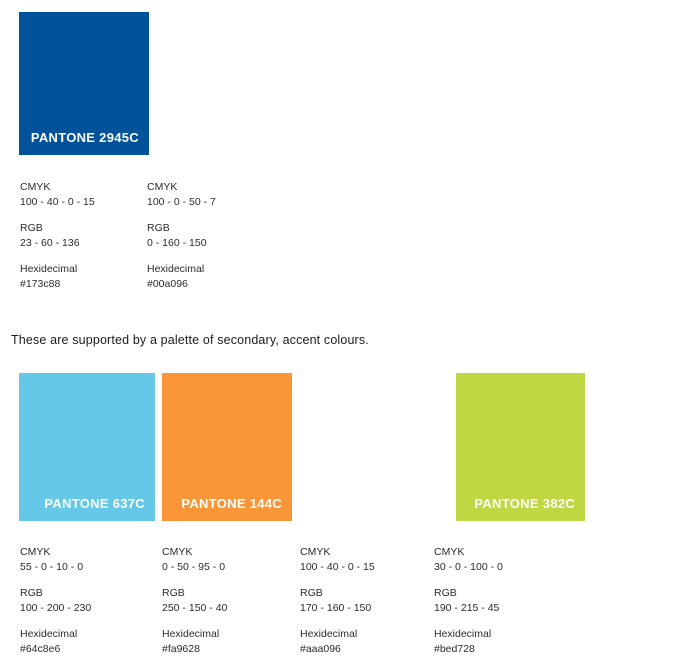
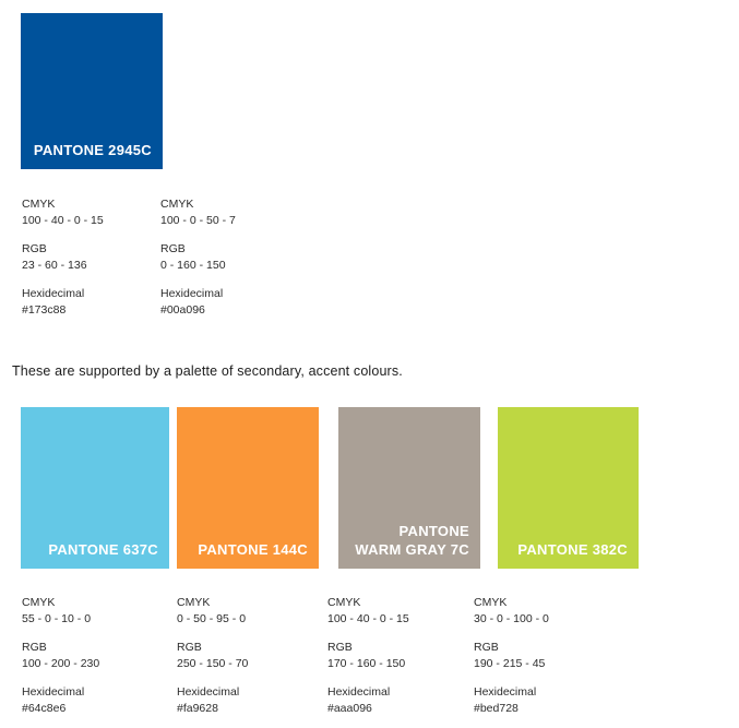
  PANTONE 2945C
  CMYK
  100 - 40 - 0 - 15
  RGB
  23 - 60 - 136
  Hexidecimal
  #173c88
  CMYK
  100 - 0 - 50 - 7
  RGB
  0 - 160 - 150
  Hexidecimal
  #00a096
  These are supported by a palette of secondary, accent colours.
  PANTONE 637C
  PANTONE 144C
+ PANTONE
+ WARM GRAY 7C
  PANTONE 382C
  CMYK
  55 - 0 - 10 - 0
  RGB
  100 - 200 - 230
  Hexidecimal
  #64c8e6
  CMYK
  0 - 50 - 95 - 0
  RGB
- 250 - 150 - 40
+ 250 - 150 - 70
  Hexidecimal
  #fa9628
  CMYK
  100 - 40 - 0 - 15
  RGB
  170 - 160 - 150
  Hexidecimal
  #aaa096
  CMYK
  30 - 0 - 100 - 0
  RGB
  190 - 215 - 45
  Hexidecimal
  #bed728
